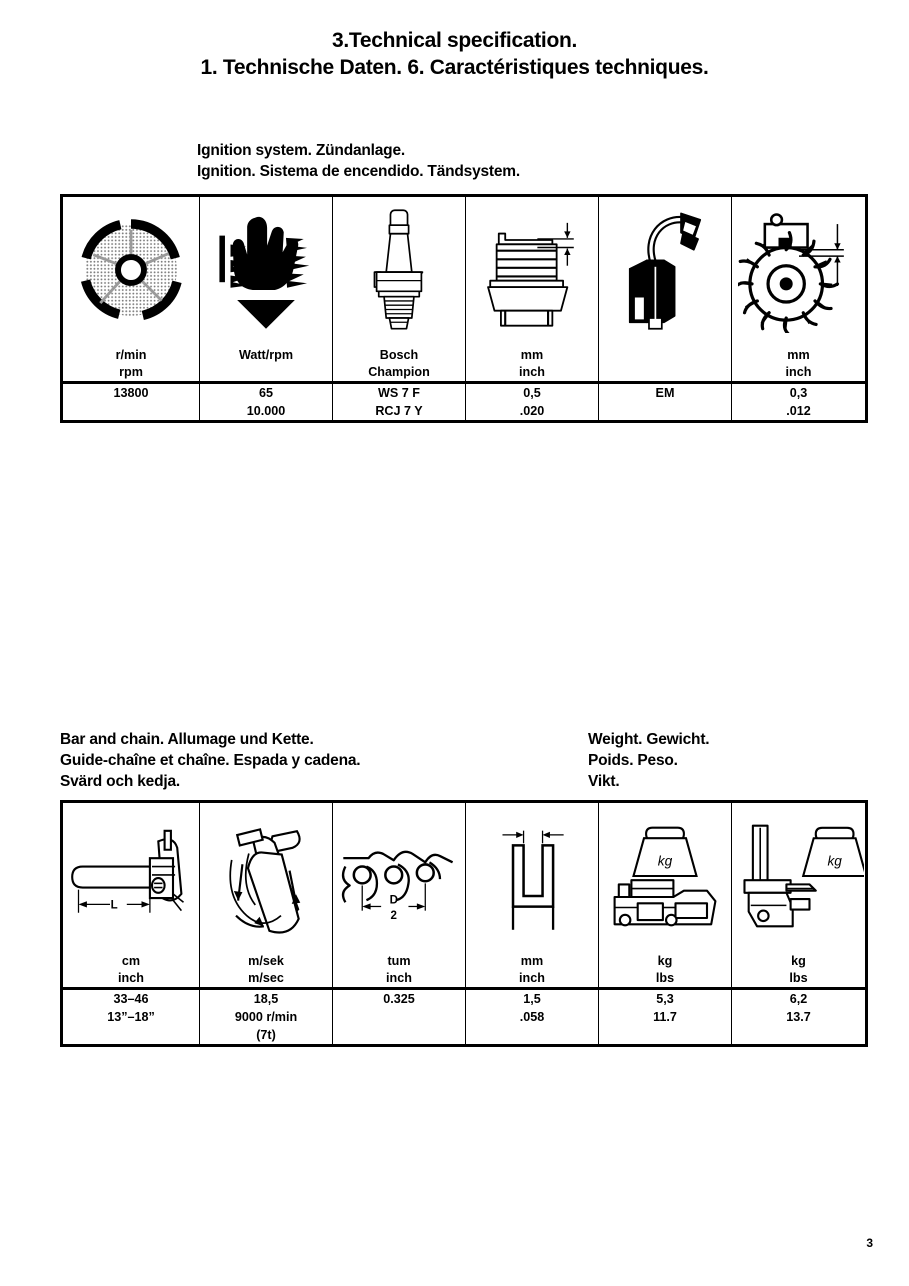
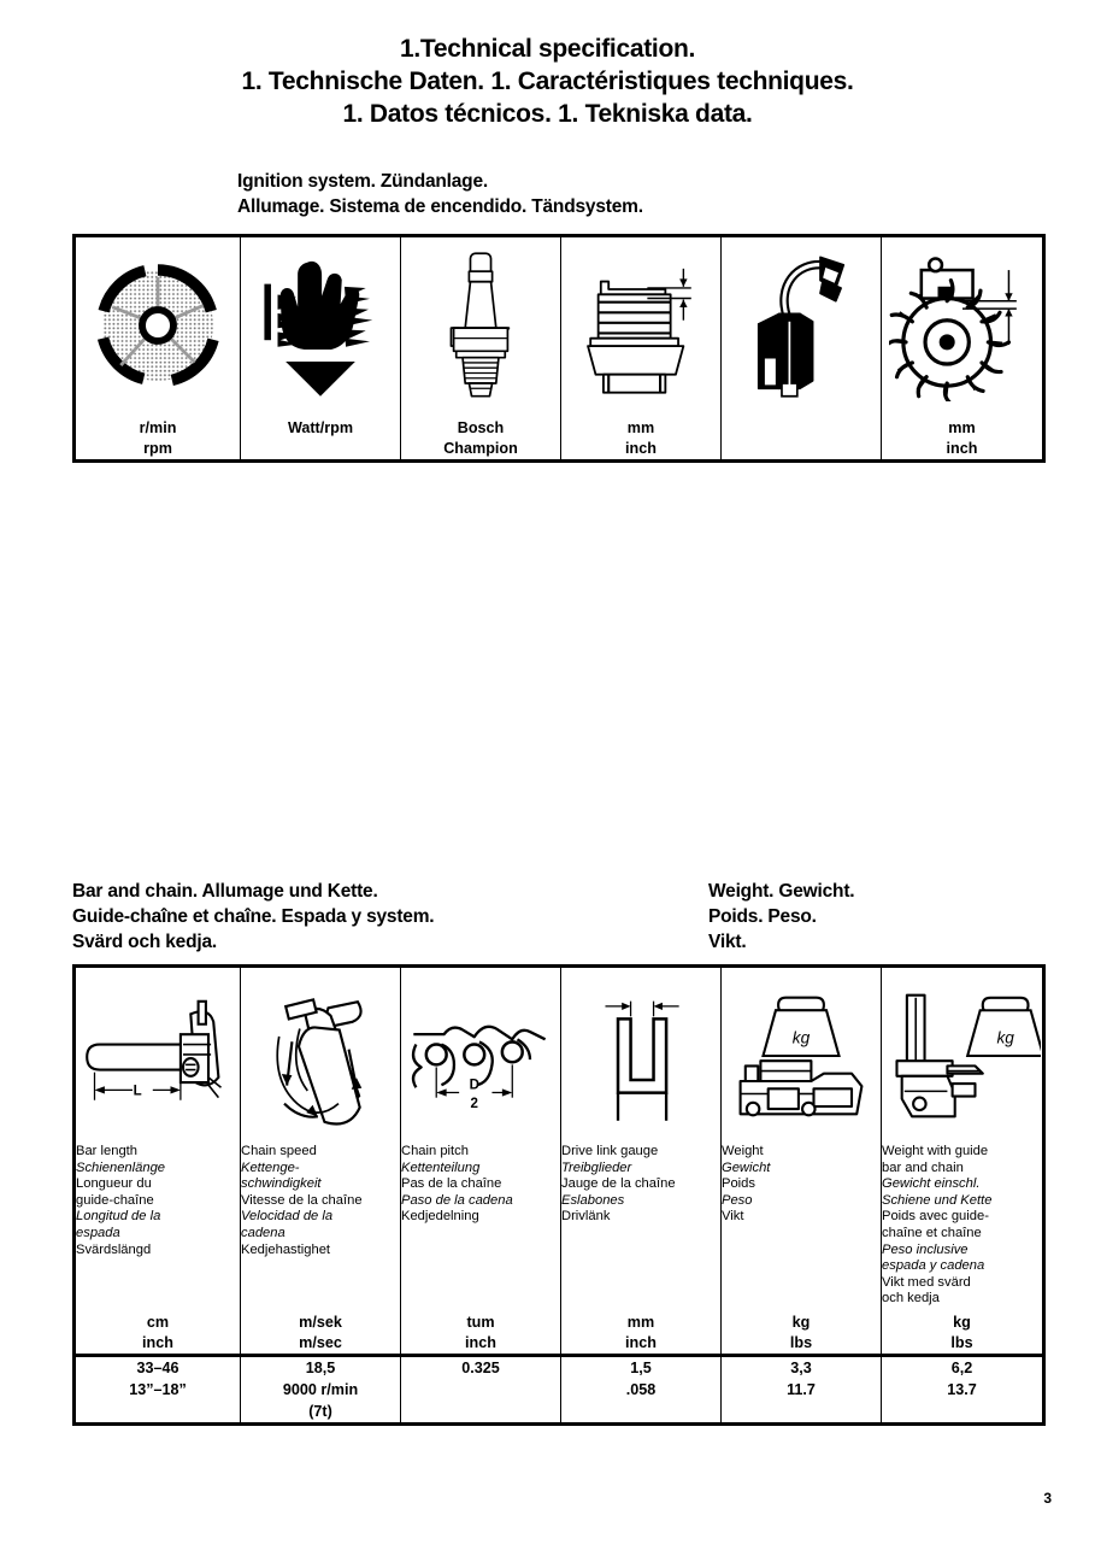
- 3.Technical specification.
+ 1.Technical specification.
- 1. Technische Daten. 6. Caractéristiques techniques.
+ 1. Technische Daten. 1. Caractéristiques techniques.
+ 1. Datos técnicos. 1. Tekniska data.
  Ignition system. Zündanlage.
- Ignition. Sistema de encendido. Tändsystem.
+ Allumage. Sistema de encendido. Tändsystem.
  r/minrpm	Watt/rpm	BoschChampion	mminch		mminch
- 13800	6510.000	WS 7 FRCJ 7 Y	0,5.020	EM	0,3.012
  Bar and chain. Allumage und Kette.
- Guide-chaîne et chaîne. Espada y cadena.
+ Guide-chaîne et chaîne. Espada y system.
  Svärd och kedja.
  Weight. Gewicht.
  Poids. Peso.
  Vikt.
  L		D 2		kg	kg
+ Bar lengthSchienenlängeLongueur duguide-chaîneLongitud de laespadaSvärdslängd	Chain speedKettenge-schwindigkeitVitesse de la chaîneVelocidad de lacadenaKedjehastighet	Chain pitchKettenteilungPas de la chaînePaso de la cadenaKedjedelning	Drive link gaugeTreibgliederJauge de la chaîneEslabonesDrivlänk	WeightGewichtPoidsPesoVikt	Weight with guidebar and chainGewicht einschl.Schiene und KettePoids avec guide-chaîne et chaînePeso inclusiveespada y cadenaVikt med svärdoch kedja
  cminch	m/sekm/sec	tuminch	mminch	kglbs	kglbs
- 33–4613”–18”	18,59000 r/min(7t)	0.325	1,5.058	5,311.7	6,213.7
+ 33–4613”–18”	18,59000 r/min(7t)	0.325	1,5.058	3,311.7	6,213.7
  3
